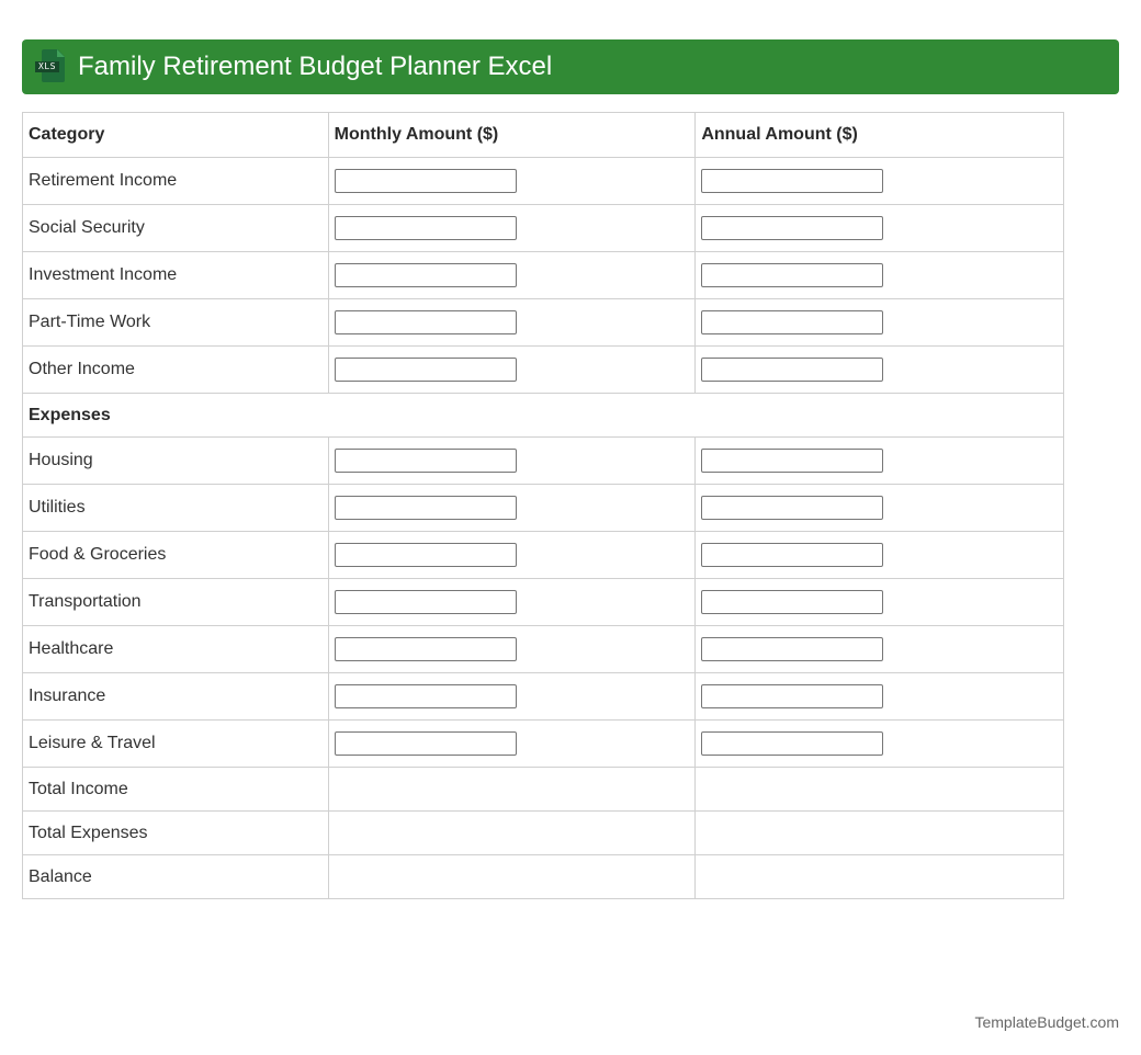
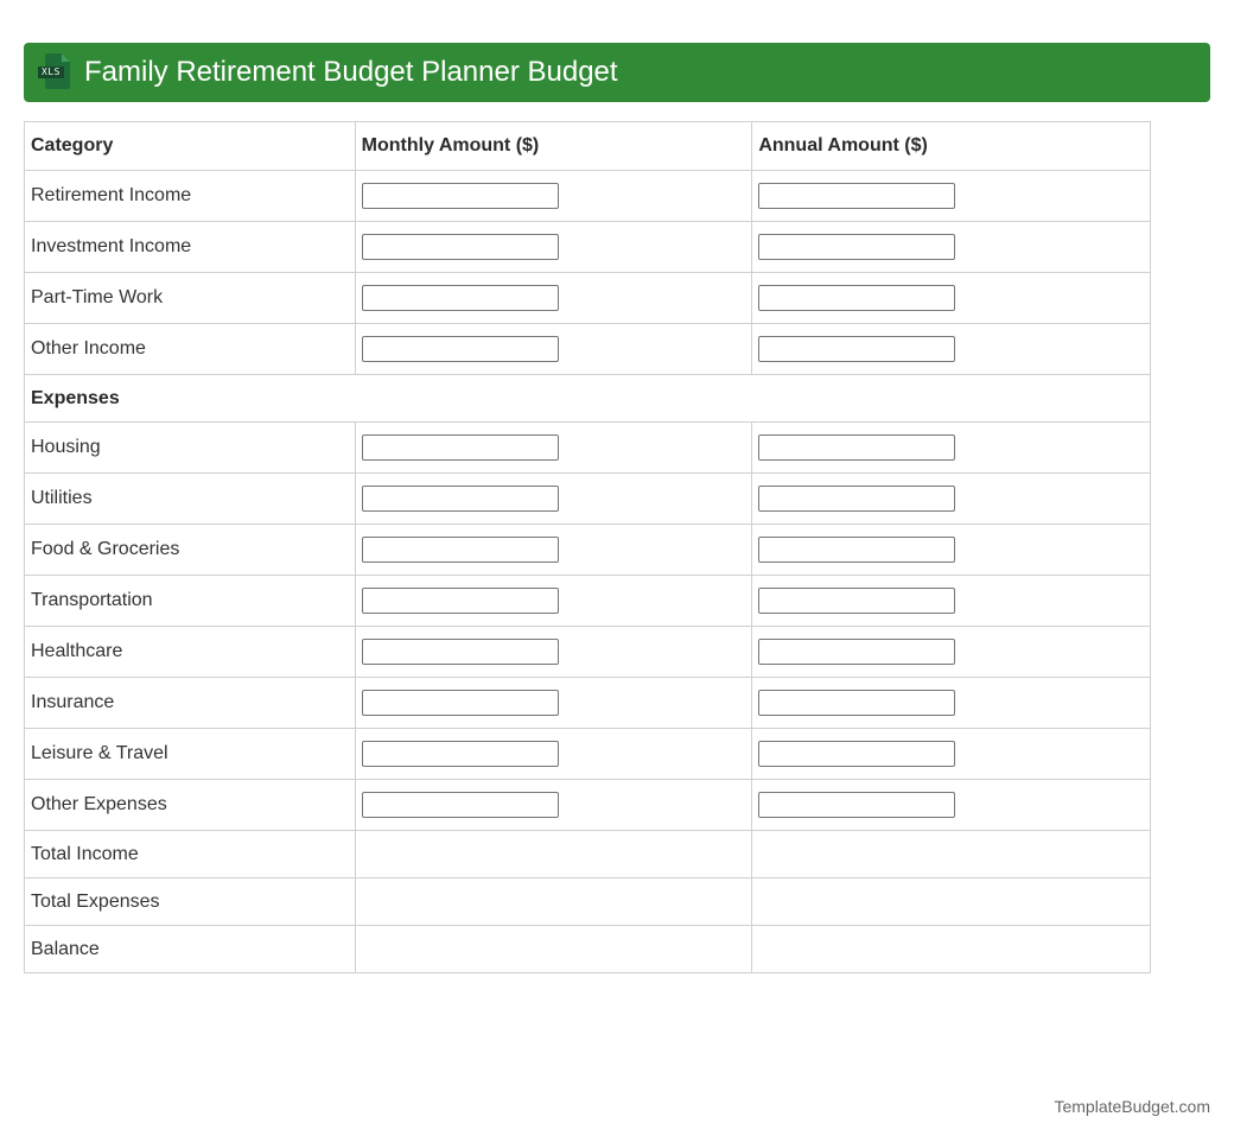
  XLS
- Family Retirement Budget Planner Excel
+ Family Retirement Budget Planner Budget
  Category	Monthly Amount ($)	Annual Amount ($)
  Retirement Income
- Social Security
  Investment Income
  Part-Time Work
  Other Income
  Expenses
  Housing
  Utilities
  Food & Groceries
  Transportation
  Healthcare
  Insurance
  Leisure & Travel
+ Other Expenses
  Total Income
  Total Expenses
  Balance
  TemplateBudget.com
